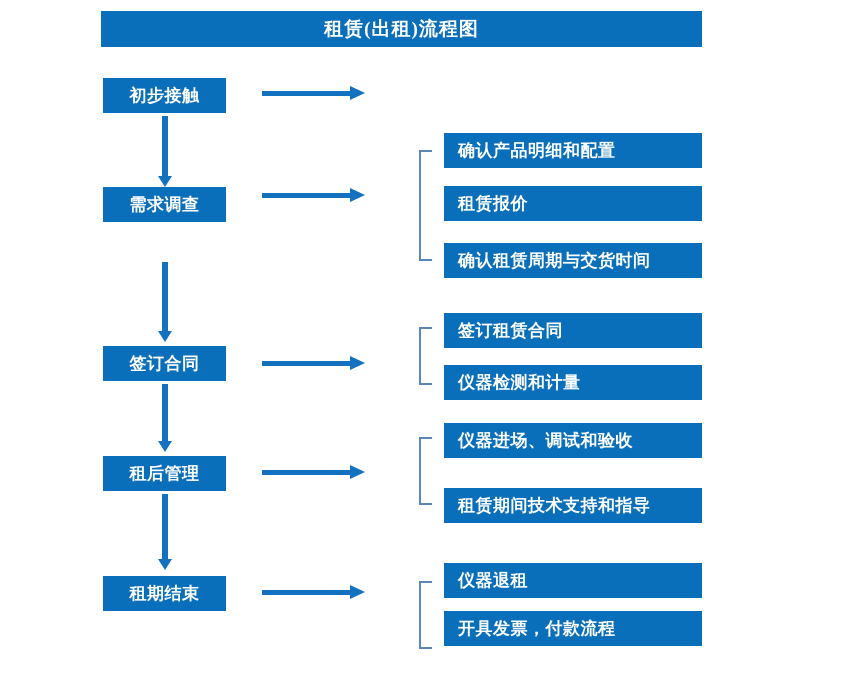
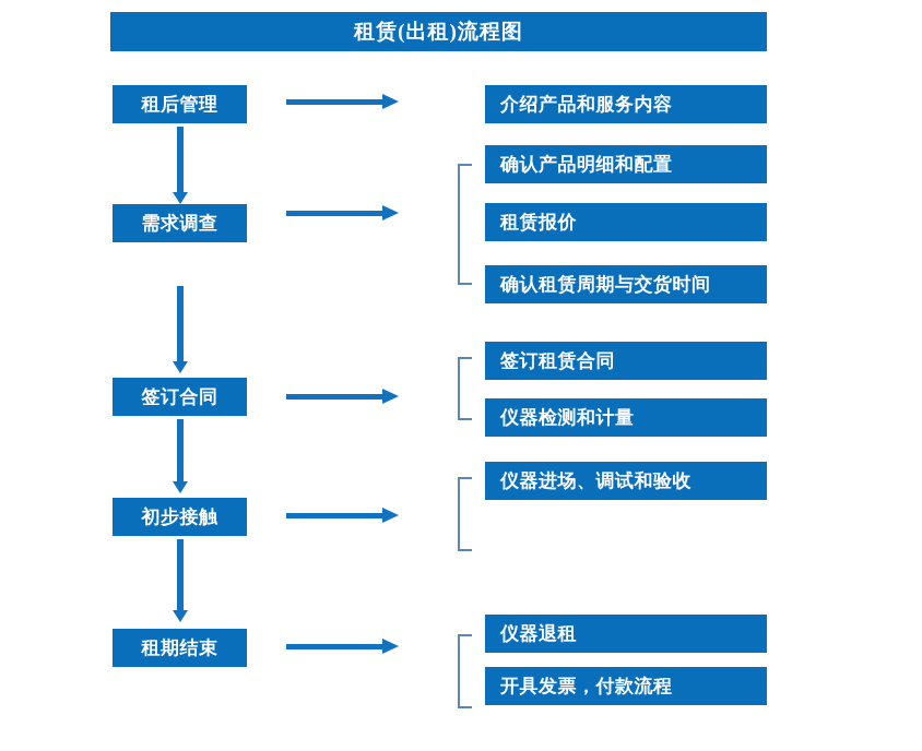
  租赁(出租)流程图
- 初步接触
+ 租后管理
+ 介绍产品和服务内容
  需求调查
  确认产品明细和配置
  租赁报价
  确认租赁周期与交货时间
  签订合同
  签订租赁合同
  仪器检测和计量
- 租后管理
+ 初步接触
  仪器进场、调试和验收
- 租赁期间技术支持和指导
  租期结束
  仪器退租
  开具发票，付款流程
